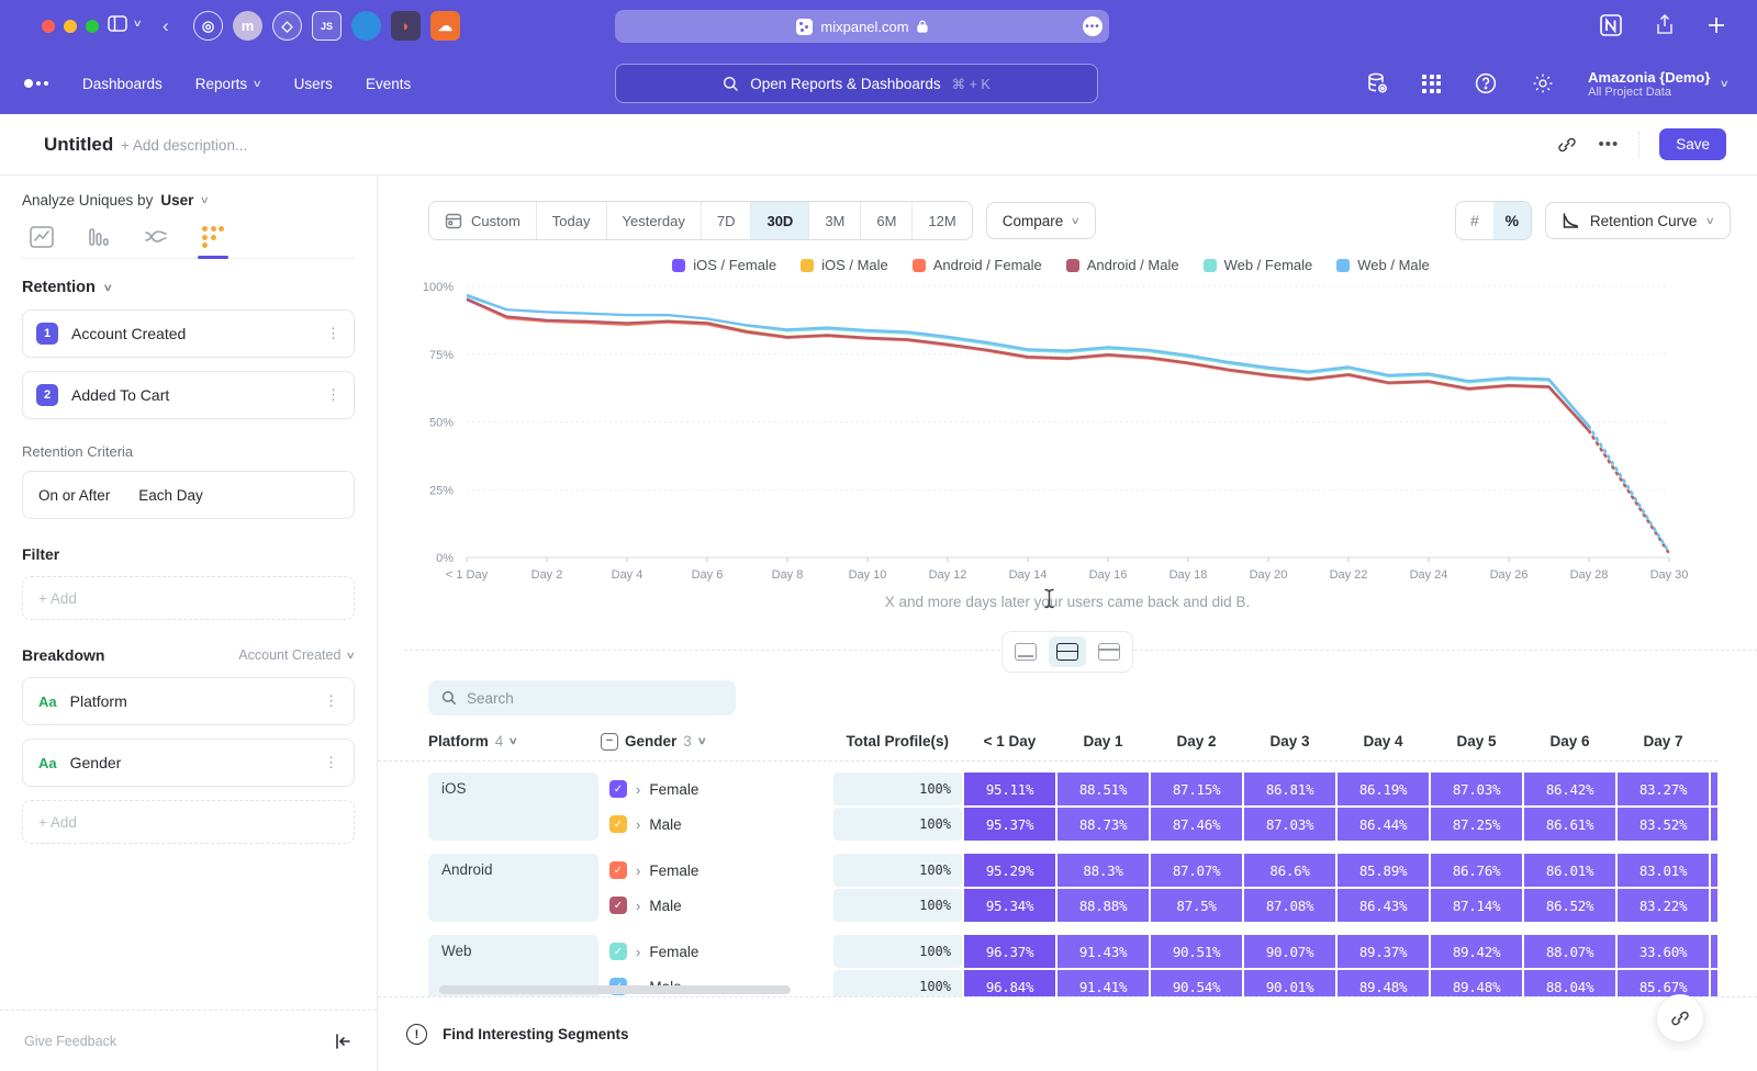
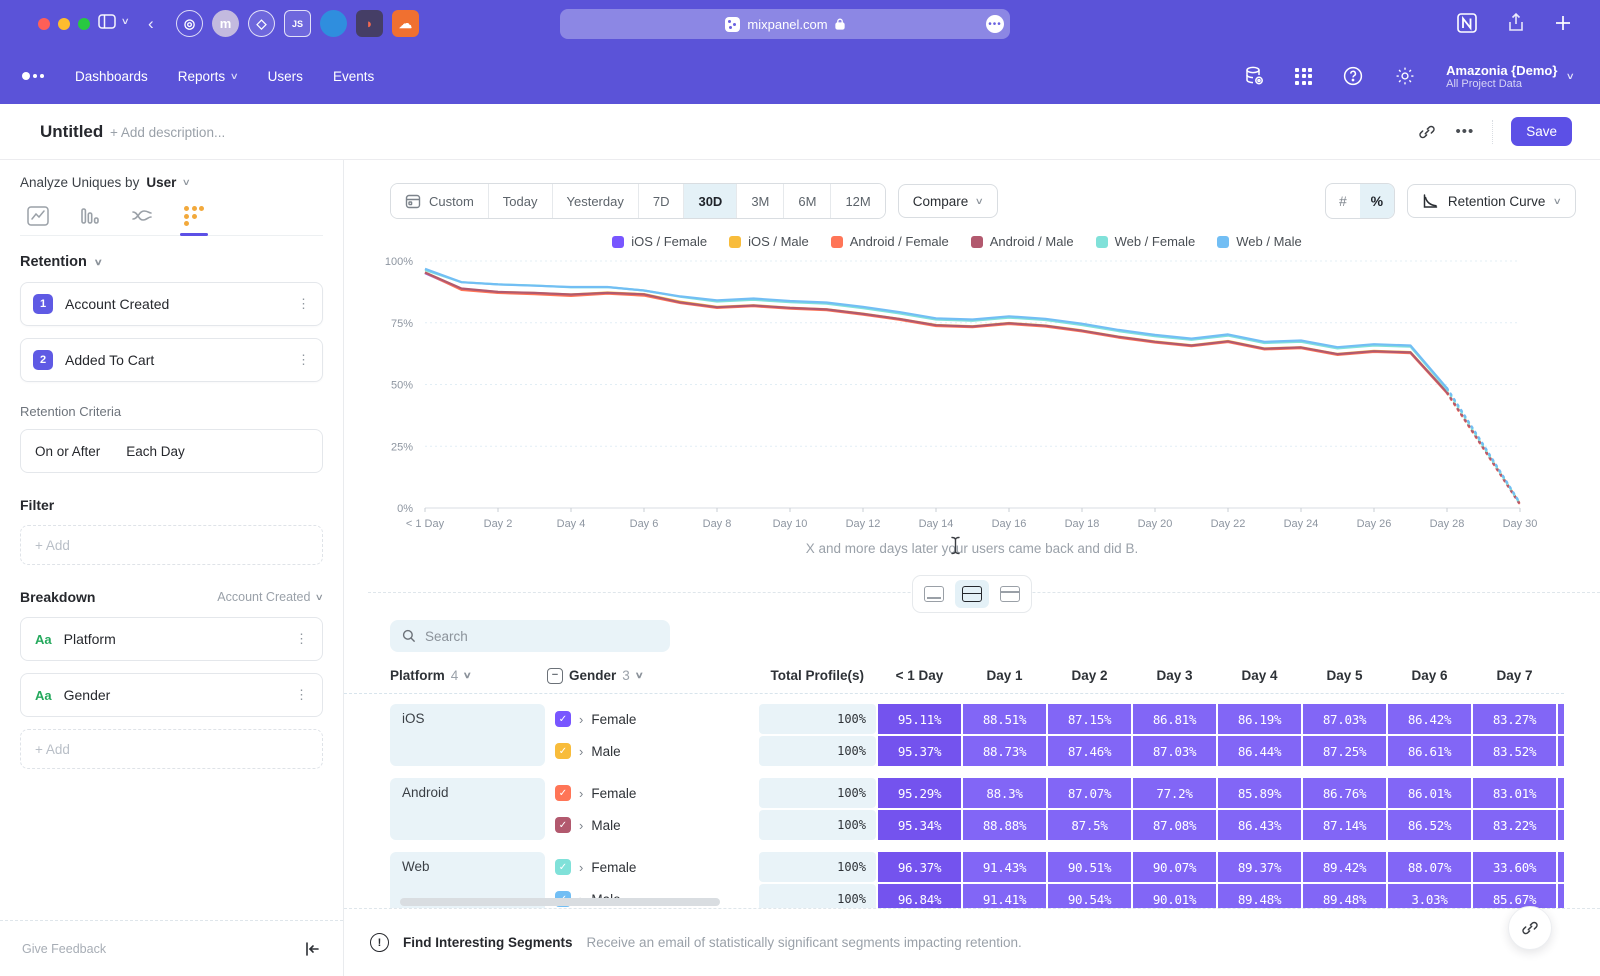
  ∨
  ‹
  ◎
  m
  ◇
  JS
  ◗
  ☁
  mixpanel.com
  •••
  Dashboards
  Reports
  ∨
  Users
  Events
- Open Reports & Dashboards
- ⌘ + K
  Amazonia {Demo}
  All Project Data
  ∨
  Untitled
  + Add description...
  •••
  Save
  Analyze Uniques by
  User
  ∨
  Retention
  ∨
  1
  Account Created
  ⋮
  2
  Added To Cart
  ⋮
  Retention Criteria
  On or After
  Each Day
  Filter
  + Add
  Breakdown
  Account Created
  ∨
  Aa
  Platform
  ⋮
  Aa
  Gender
  ⋮
  + Add
  Give Feedback
  Custom
  Today
  Yesterday
  7D
  30D
  3M
  6M
  12M
  Compare
  ∨
  #
  %
  Retention Curve
  ∨
  iOS / Female
  iOS / Male
  Android / Female
  Android / Male
  Web / Female
  Web / Male
  0%
  25%
  50%
  75%
  100%
  < 1 Day
  Day 2
  Day 4
  Day 6
  Day 8
  Day 10
  Day 12
  Day 14
  Day 16
  Day 18
  Day 20
  Day 22
  Day 24
  Day 26
  Day 28
  Day 30
  X and more days later your users came back and did B.
  Search
  Platform
  4
  ∨
  −
  Gender
  3
  ∨
  Total Profile(s)
  < 1 Day
  Day 1
  Day 2
  Day 3
  Day 4
  Day 5
  Day 6
  Day 7
  iOS
  ✓
  ›
  Female
  100%
  95.11%
  88.51%
  87.15%
  86.81%
  86.19%
  87.03%
  86.42%
  83.27%
  ✓
  ›
  Male
  100%
  95.37%
  88.73%
  87.46%
  87.03%
  86.44%
  87.25%
  86.61%
  83.52%
  Android
  ✓
  ›
  Female
  100%
  95.29%
  88.3%
  87.07%
- 86.6%
+ 77.2%
  85.89%
  86.76%
  86.01%
  83.01%
  ✓
  ›
  Male
  100%
  95.34%
  88.88%
  87.5%
  87.08%
  86.43%
  87.14%
  86.52%
  83.22%
  Web
  ✓
  ›
  Female
  100%
  96.37%
  91.43%
  90.51%
  90.07%
  89.37%
  89.42%
  88.07%
  33.60%
  100%
  96.84%
  91.41%
  90.54%
  90.01%
  89.48%
  89.48%
- 88.04%
+ 3.03%
  85.67%
  !
  Find Interesting Segments
+ Receive an email of statistically significant segments impacting retention.
